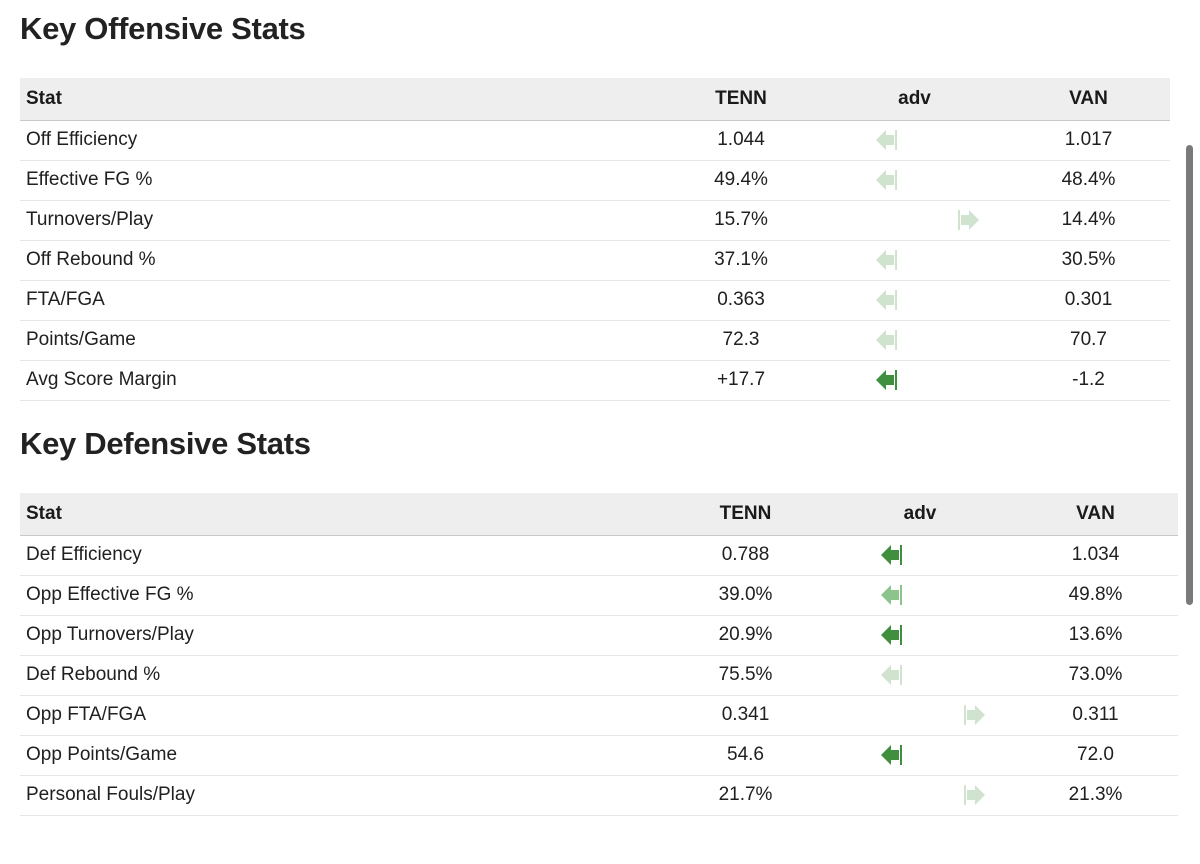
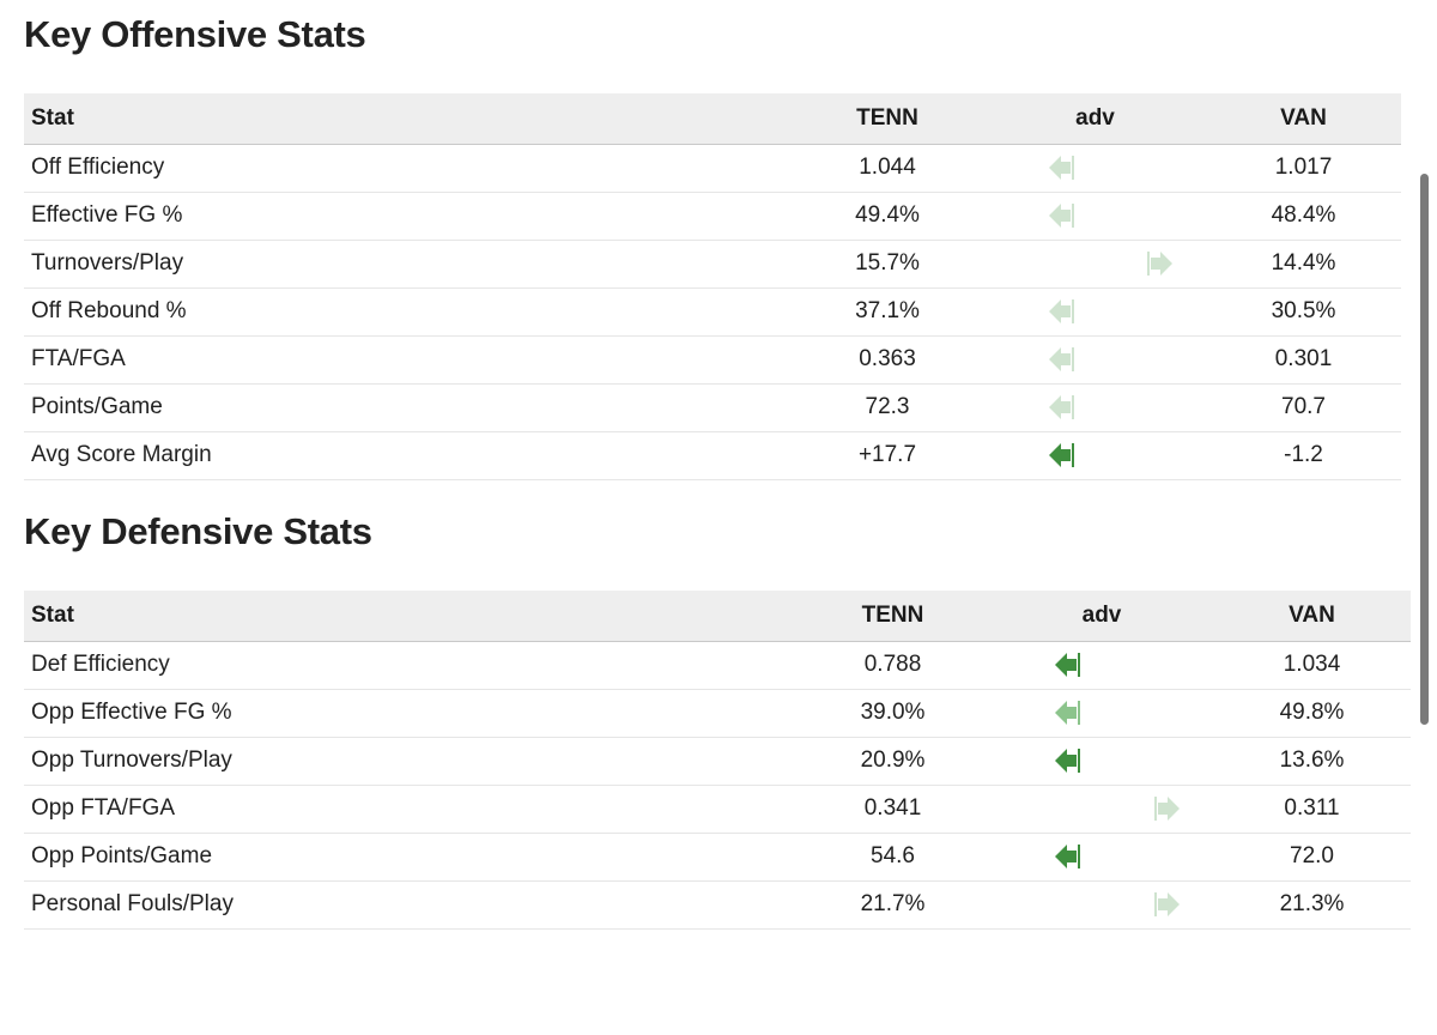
  Key Offensive Stats
  Stat	TENN	adv	VAN
  Off Efficiency	1.044		1.017
  Effective FG %	49.4%		48.4%
  Turnovers/Play	15.7%		14.4%
  Off Rebound %	37.1%		30.5%
  FTA/FGA	0.363		0.301
  Points/Game	72.3		70.7
  Avg Score Margin	+17.7		-1.2
  Key Defensive Stats
  Stat	TENN	adv	VAN
  Def Efficiency	0.788		1.034
  Opp Effective FG %	39.0%		49.8%
  Opp Turnovers/Play	20.9%		13.6%
- Def Rebound %	75.5%		73.0%
  Opp FTA/FGA	0.341		0.311
  Opp Points/Game	54.6		72.0
  Personal Fouls/Play	21.7%		21.3%
